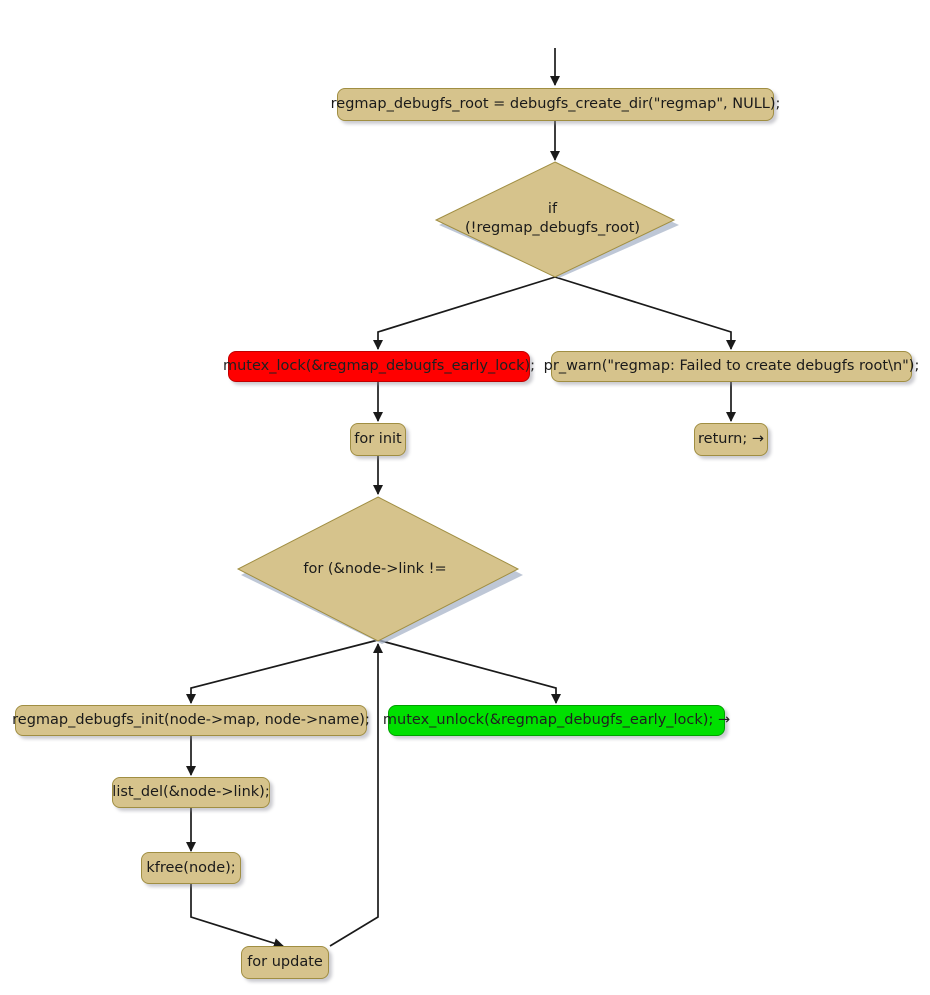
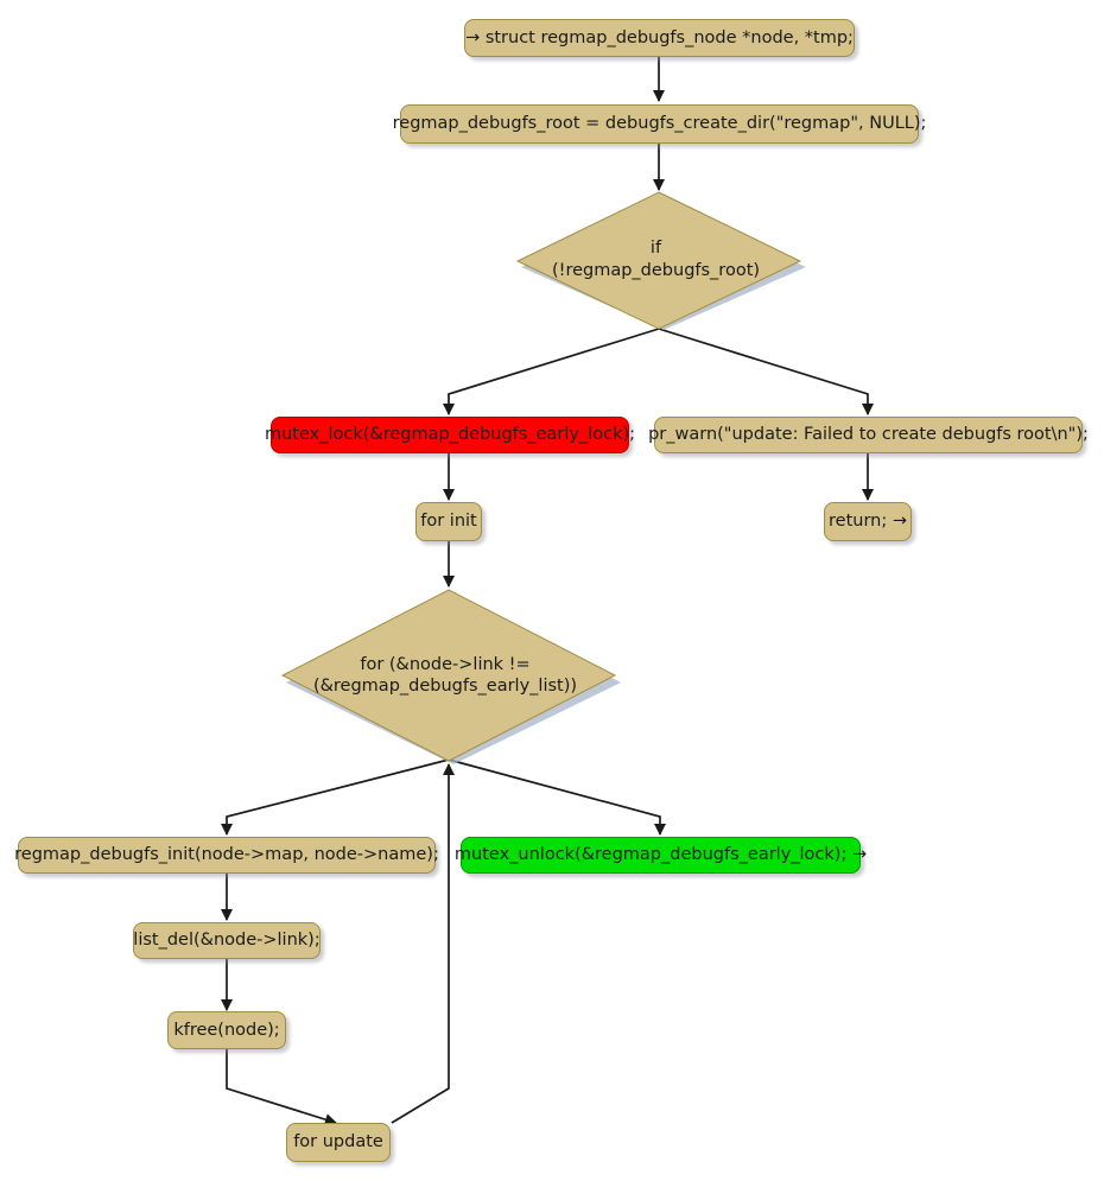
+ → struct regmap_debugfs_node *node, *tmp;
  regmap_debugfs_root = debugfs_create_dir("regmap", NULL);
  if
  (!regmap_debugfs_root)
  mutex_lock(&regmap_debugfs_early_lock);
- pr_warn("regmap: Failed to create debugfs root\n");
+ pr_warn("update: Failed to create debugfs root\n");
  for init
  return; →
  for (&node->link !=
+ (&regmap_debugfs_early_list))
  regmap_debugfs_init(node->map, node->name);
  mutex_unlock(&regmap_debugfs_early_lock); →
  list_del(&node->link);
  kfree(node);
  for update
